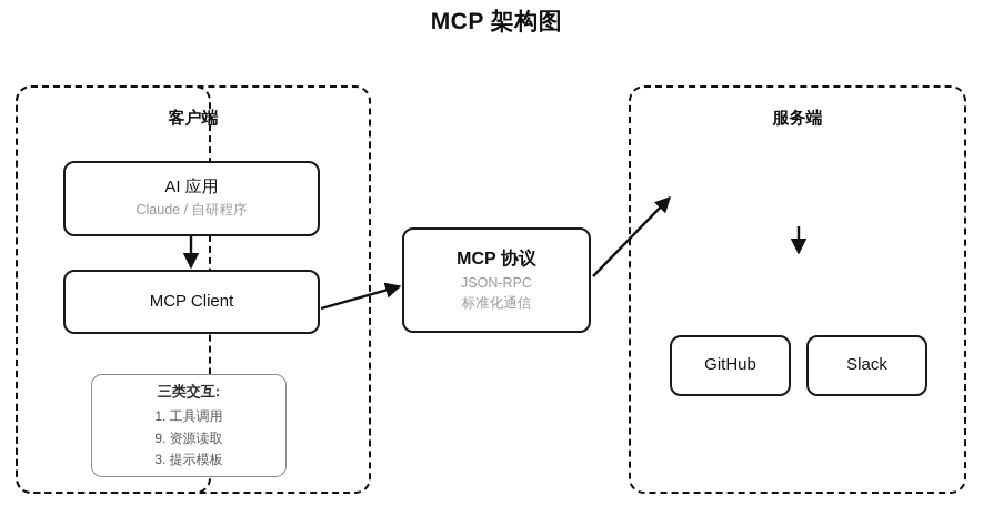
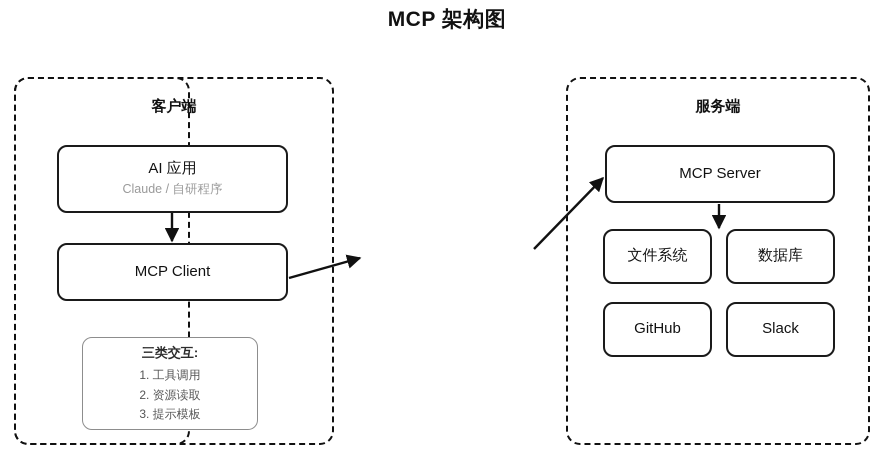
  MCP 架构图
  客户端
  AI 应用
  Claude / 自研程序
  MCP Client
  三类交互:
  1. 工具调用
- 9. 资源读取
+ 2. 资源读取
  3. 提示模板
- MCP 协议
- JSON-RPC
- 标准化通信
  服务端
+ MCP Server
+ 文件系统
+ 数据库
  GitHub
  Slack
